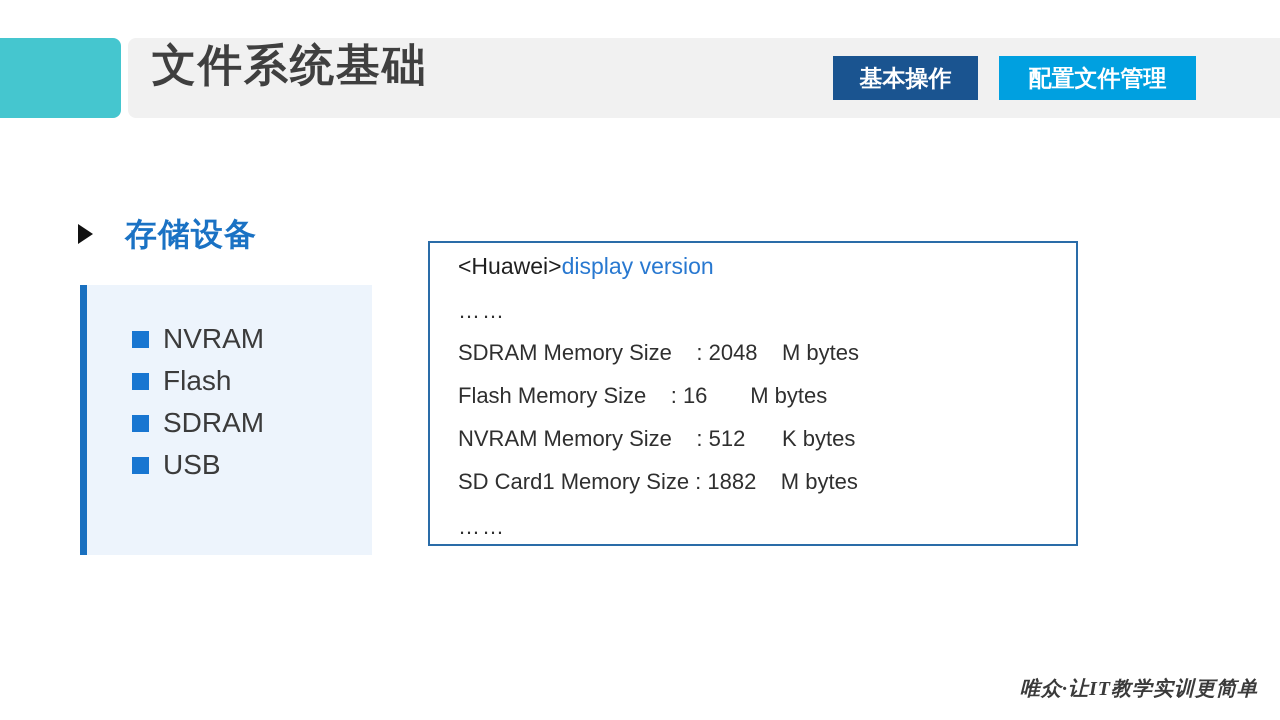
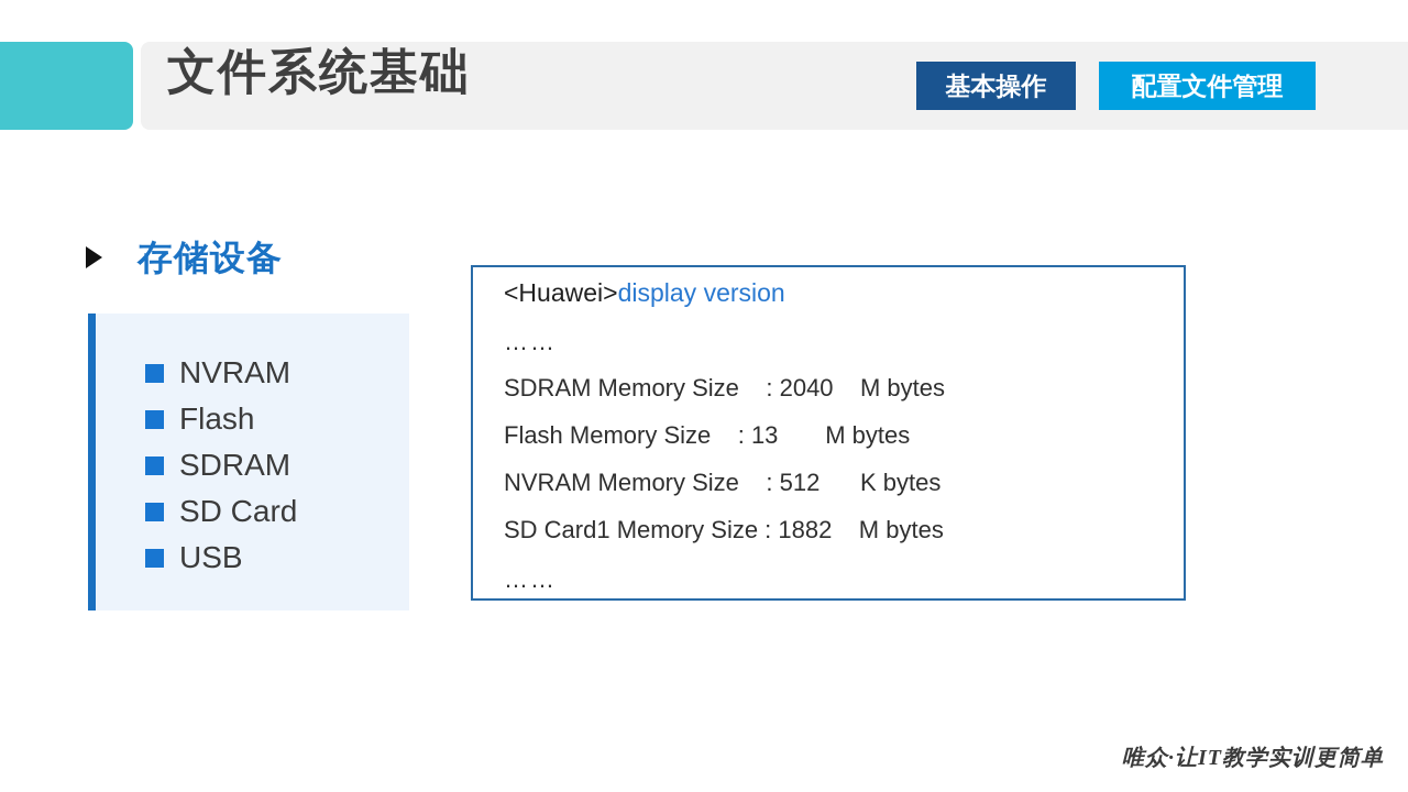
  文件系统基础
  基本操作
  配置文件管理
  存储设备
  NVRAM
  Flash
  SDRAM
+ SD Card
  USB
  <Huawei>display version
  ……
- SDRAM Memory Size : 2048 M bytes
+ SDRAM Memory Size : 2040 M bytes
- Flash Memory Size : 16 M bytes
+ Flash Memory Size : 13 M bytes
  NVRAM Memory Size : 512 K bytes
  SD Card1 Memory Size : 1882 M bytes
  ……
  唯众·让IT教学实训更简单
